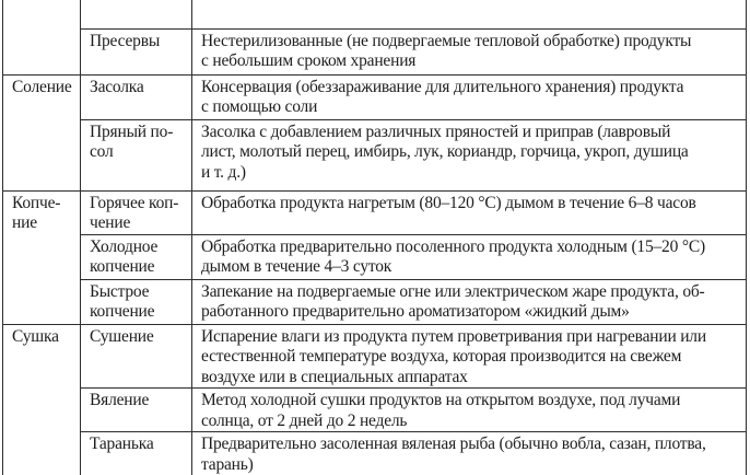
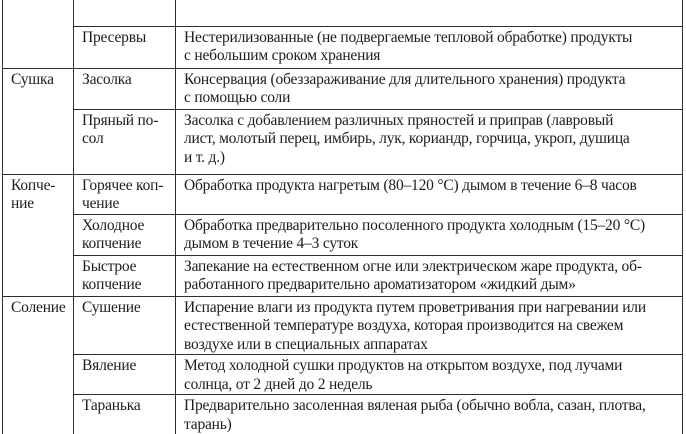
  Пресервы	Нестерилизованные (не подвергаемые тепловой обработке) продукты с небольшим сроком хранения
- Соление	Засолка	Консервация (обеззараживание для длительного хранения) продукта с помощью соли
+ Сушка	Засолка	Консервация (обеззараживание для длительного хранения) продукта с помощью соли
  Пряный по- сол	Засолка с добавлением различных пряностей и приправ (лавровый лист, молотый перец, имбирь, лук, кориандр, горчица, укроп, душица и т. д.)
  Копче- ние	Горячее коп- чение	Обработка продукта нагретым (80–120 °C) дымом в течение 6–8 часов
  Холодное копчение	Обработка предварительно посоленного продукта холодным (15–20 °C) дымом в течение 4–3 суток
- Быстрое копчение	Запекание на подвергаемые огне или электрическом жаре продукта, об- работанного предварительно ароматизатором «жидкий дым»
+ Быстрое копчение	Запекание на естественном огне или электрическом жаре продукта, об- работанного предварительно ароматизатором «жидкий дым»
- Сушка	Сушение	Испарение влаги из продукта путем проветривания при нагревании или естественной температуре воздуха, которая производится на свежем воздухе или в специальных аппаратах
+ Соление	Сушение	Испарение влаги из продукта путем проветривания при нагревании или естественной температуре воздуха, которая производится на свежем воздухе или в специальных аппаратах
  Вяление	Метод холодной сушки продуктов на открытом воздухе, под лучами солнца, от 2 дней до 2 недель
  Таранька	Предварительно засоленная вяленая рыба (обычно вобла, сазан, плотва, тарань)
